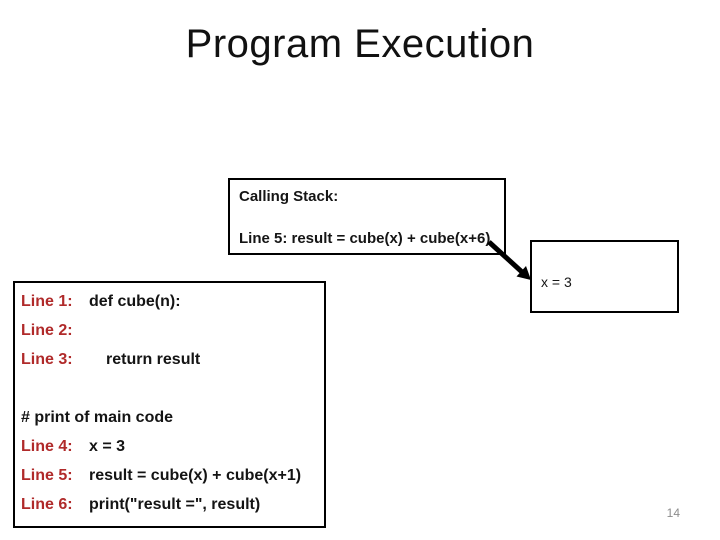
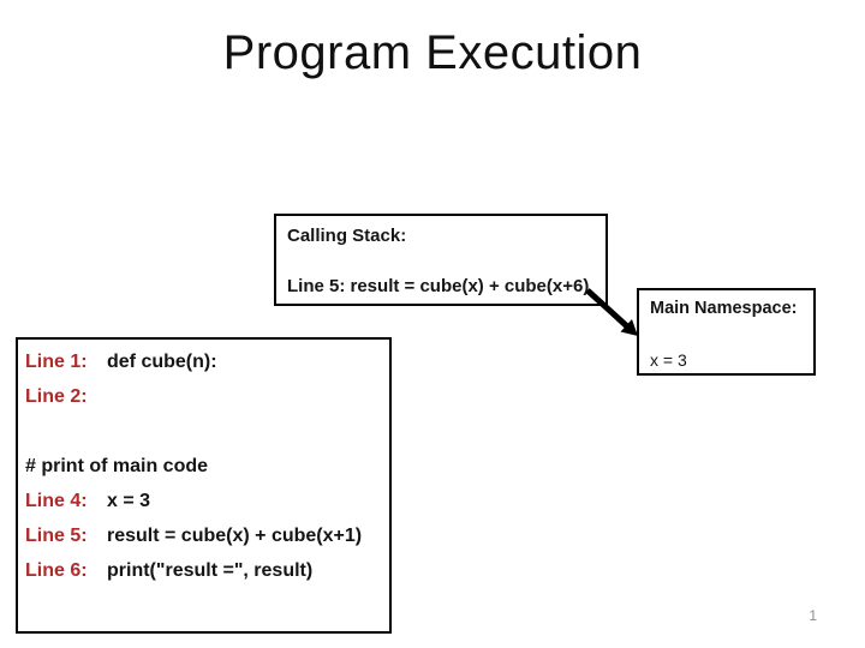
  Program Execution
  Calling Stack:
  Line 5: result = cube(x) + cube(x+6)
+ Main Namespace:
  x = 3
  Line 1:
  def cube(n):
  Line 2:
- Line 3:
- return result
  # print of main code
  Line 4:
  x = 3
  Line 5:
  result = cube(x) + cube(x+1)
  Line 6:
  print("result =", result)
- 14
+ 1
